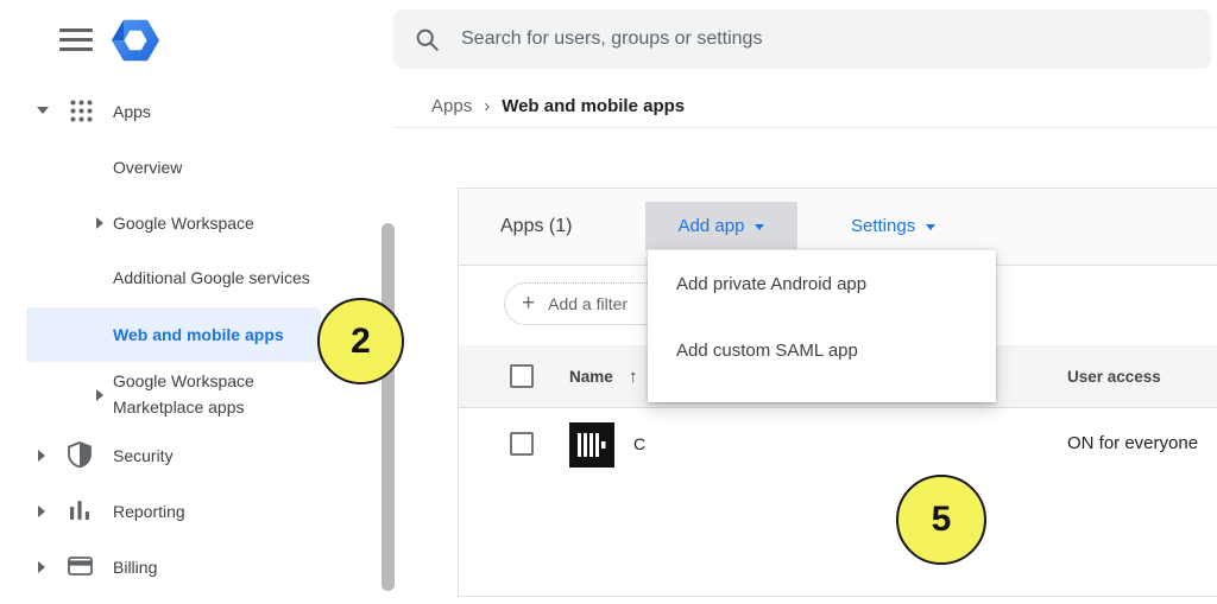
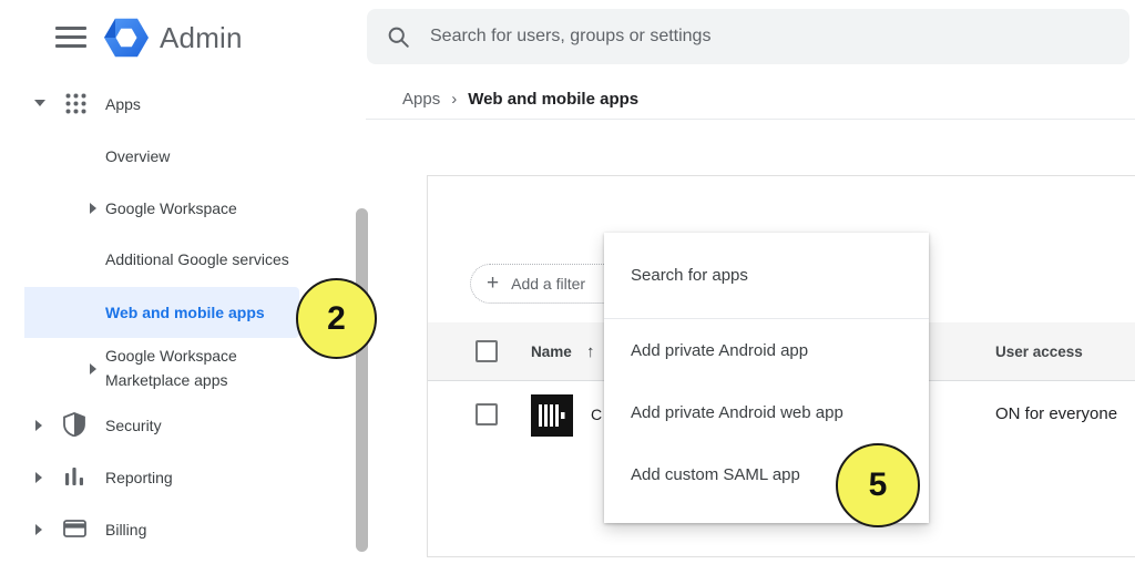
+ Admin
  Search for users, groups or settings
  Apps
  ›
  Web and mobile apps
  Apps
  Overview
  Google Workspace
  Additional Google services
  Web and mobile apps
  Google Workspace Marketplace apps
  Security
  Reporting
  Billing
- Apps (1)
- Add app
- Settings
  +
  Add a filter
  Name
  ↑
  User access
  C
  ON for everyone
+ Search for apps
  Add private Android app
+ Add private Android web app
  Add custom SAML app
  2
  5
